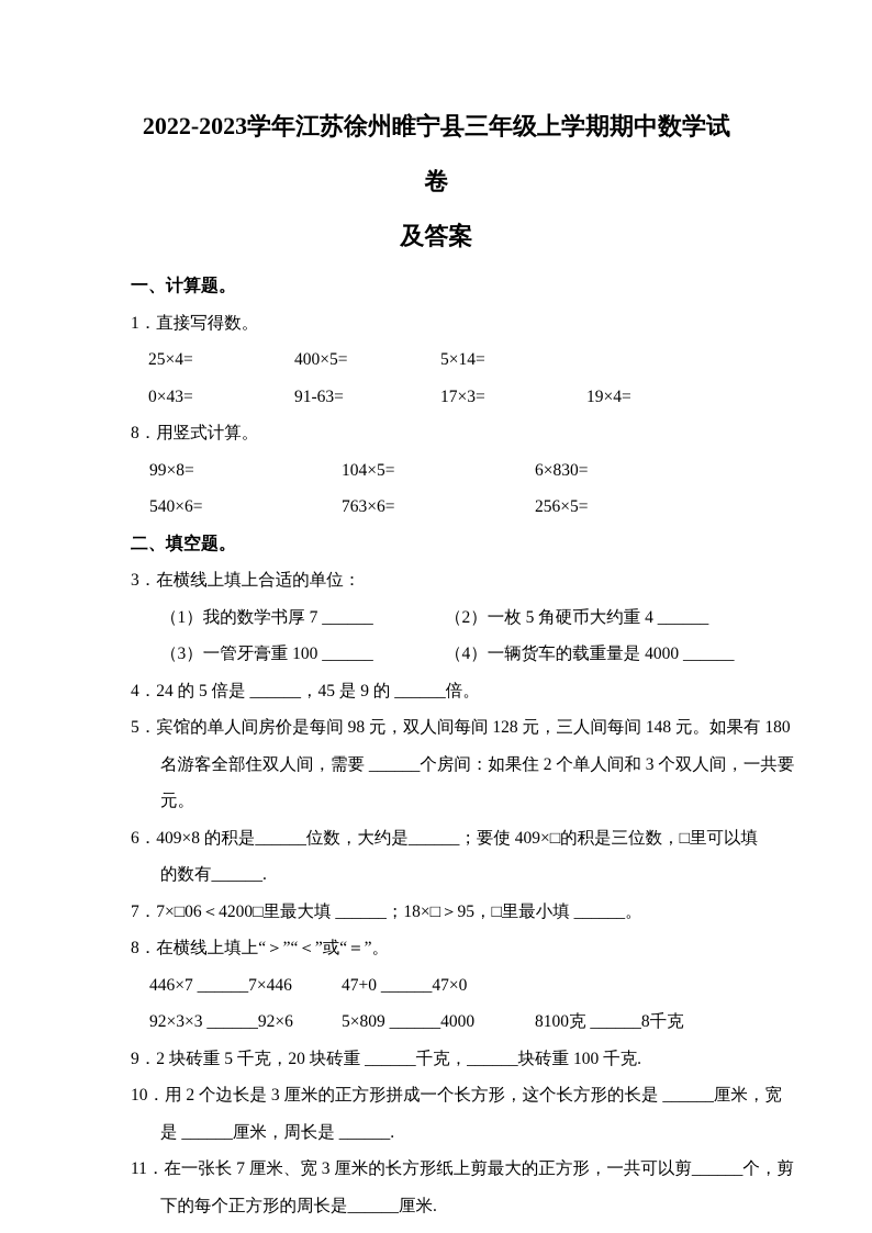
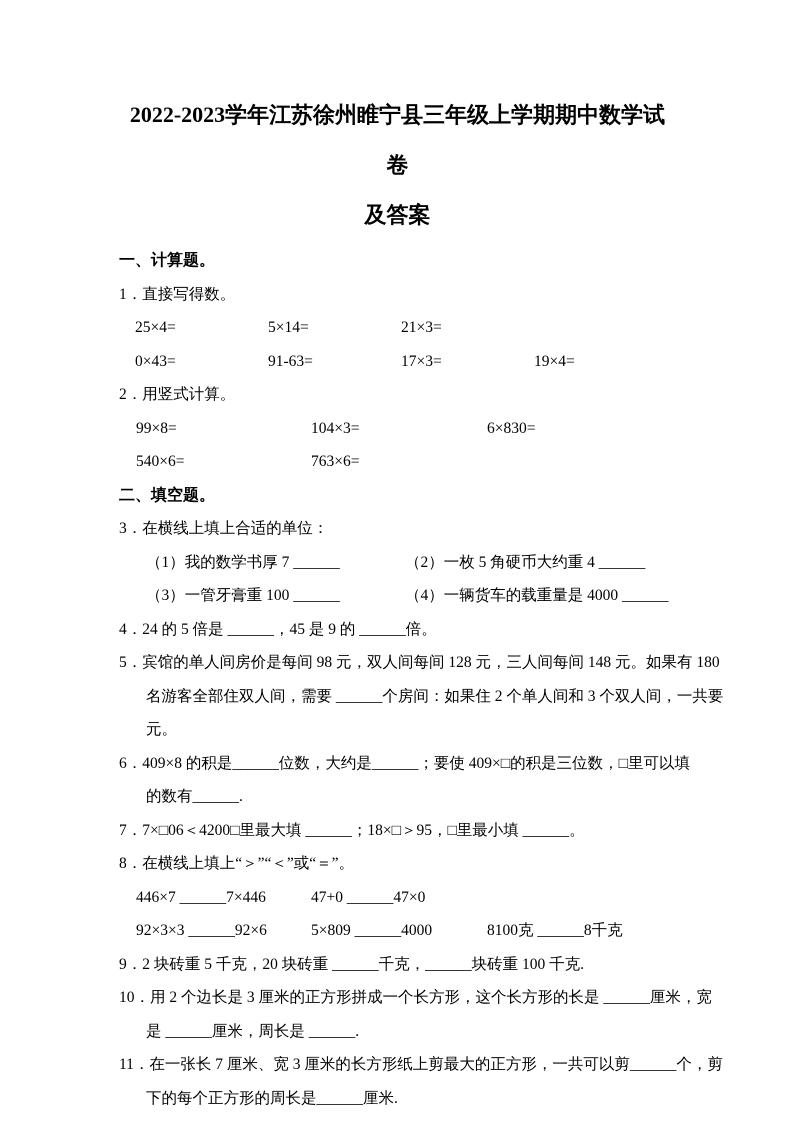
  2022-2023学年江苏徐州睢宁县三年级上学期期中数学试卷
  及答案
  一、计算题。
  1．直接写得数。
  25×4=
- 400×5=
  5×14=
+ 21×3=
  0×43=
  91-63=
  17×3=
  19×4=
- 8．用竖式计算。
+ 2．用竖式计算。
  99×8=
- 104×5=
+ 104×3=
  6×830=
  540×6=
  763×6=
- 256×5=
  二、填空题。
  3．在横线上填上合适的单位：
  （1）我的数学书厚 7 ______
  （2）一枚 5 角硬币大约重 4 ______
  （3）一管牙膏重 100 ______
  （4）一辆货车的载重量是 4000 ______
  4．24 的 5 倍是 ______，45 是 9 的 ______倍。
  5．宾馆的单人间房价是每间 98 元，双人间每间 128 元，三人间每间 148 元。如果有 180
  名游客全部住双人间，需要 ______个房间：如果住 2 个单人间和 3 个双人间，一共要
  元。
  6．409×8 的积是______位数，大约是______；要使 409×□的积是三位数，□里可以填
  的数有______.
  7．7×□06＜4200□里最大填 ______；18×□＞95，□里最小填 ______。
  8．在横线上填上“＞”“＜”或“＝”。
  446×7 ______7×446
  47+0 ______47×0
  92×3×3 ______92×6
  5×809 ______4000
  8100克 ______8千克
  9．2 块砖重 5 千克，20 块砖重 ______千克，______块砖重 100 千克.
  10．用 2 个边长是 3 厘米的正方形拼成一个长方形，这个长方形的长是 ______厘米，宽
  是 ______厘米，周长是 ______.
  11．在一张长 7 厘米、宽 3 厘米的长方形纸上剪最大的正方形，一共可以剪______个，剪
  下的每个正方形的周长是______厘米.
